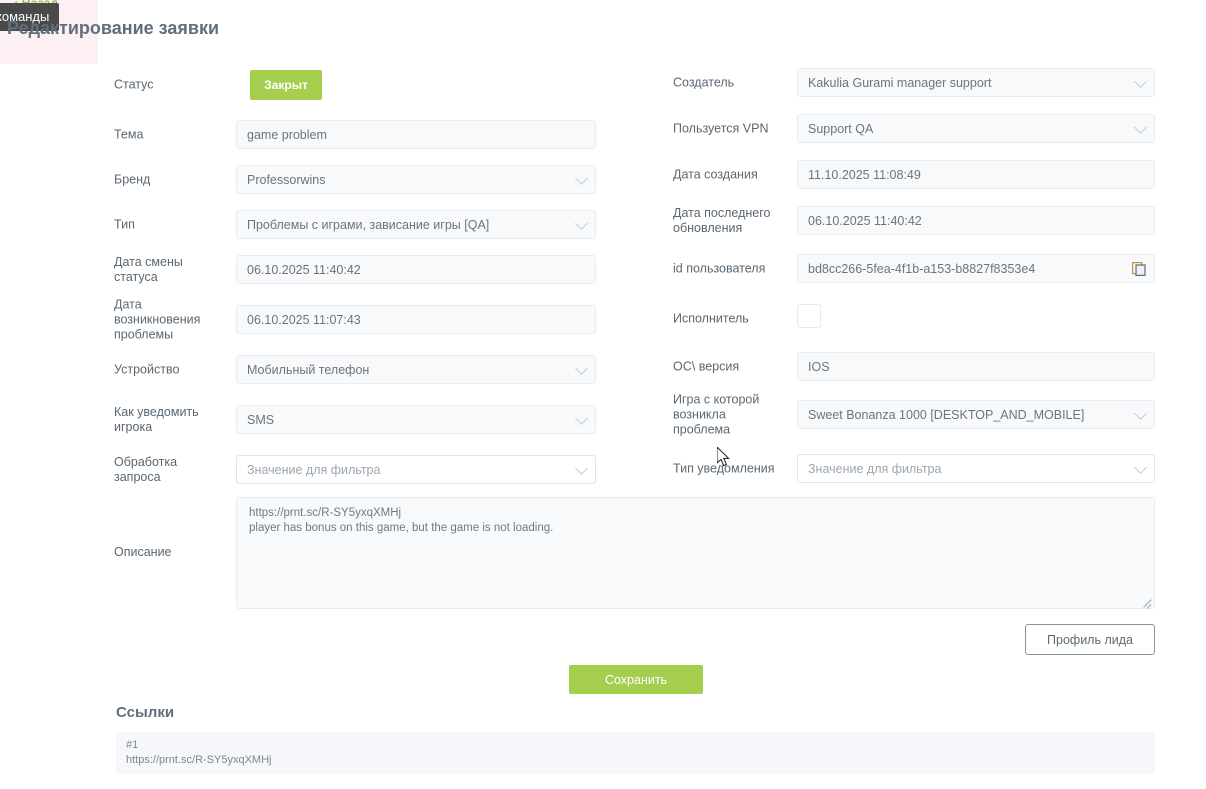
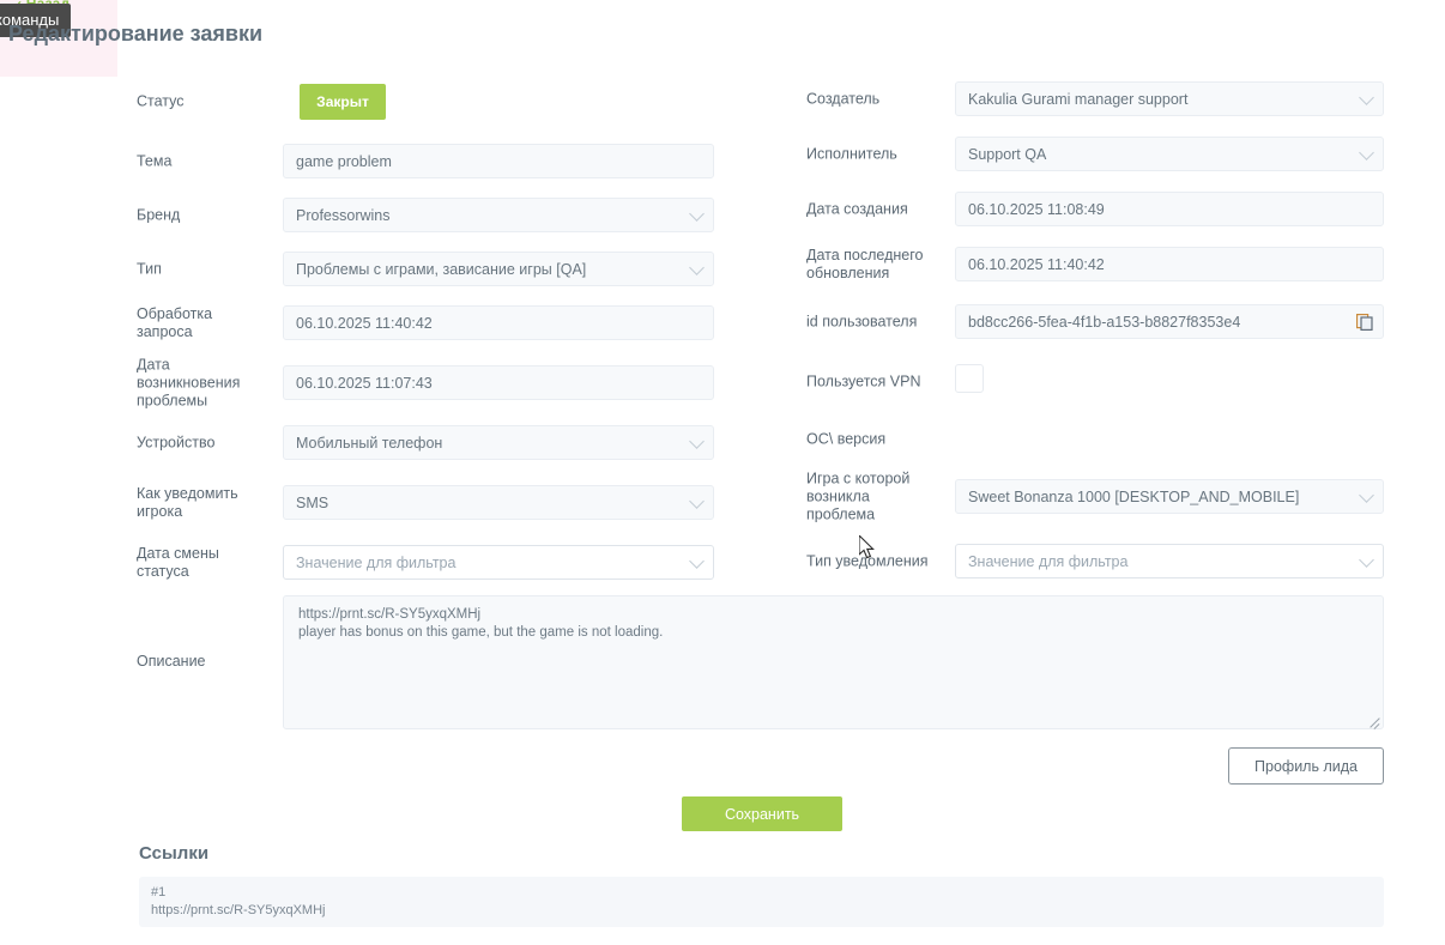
  оманды
  Редактирование заявки
  Статус
  Закрыт
  Тема
  game problem
  Бренд
  Professorwins
  Тип
  Проблемы с играми, зависание игры [QA]
- Дата смены статуса
+ Обработка запроса
  06.10.2025 11:40:42
  Дата возникновения проблемы
  06.10.2025 11:07:43
  Устройство
  Мобильный телефон
  Как уведомить игрока
  SMS
- Обработка запроса
+ Дата смены статуса
  Значение для фильтра
  Создатель
  Kakulia Gurami manager support
- Пользуется VPN
+ Исполнитель
  Support QA
  Дата создания
- 11.10.2025 11:08:49
+ 06.10.2025 11:08:49
  Дата последнего обновления
  06.10.2025 11:40:42
  id пользователя
  bd8cc266-5fea-4f1b-a153-b8827f8353e4
- Исполнитель
+ Пользуется VPN
  ОС\ версия
- IOS
  Игра с которой возникла проблема
  Sweet Bonanza 1000 [DESKTOP_AND_MOBILE]
  Тип уведомления
  Значение для фильтра
  Описание
  https://prnt.sc/R-SY5yxqXMHj
  player has bonus on this game, but the game is not loading.
  Профиль лида
  Сохранить
  Ссылки
  #1
  https://prnt.sc/R-SY5yxqXMHj
